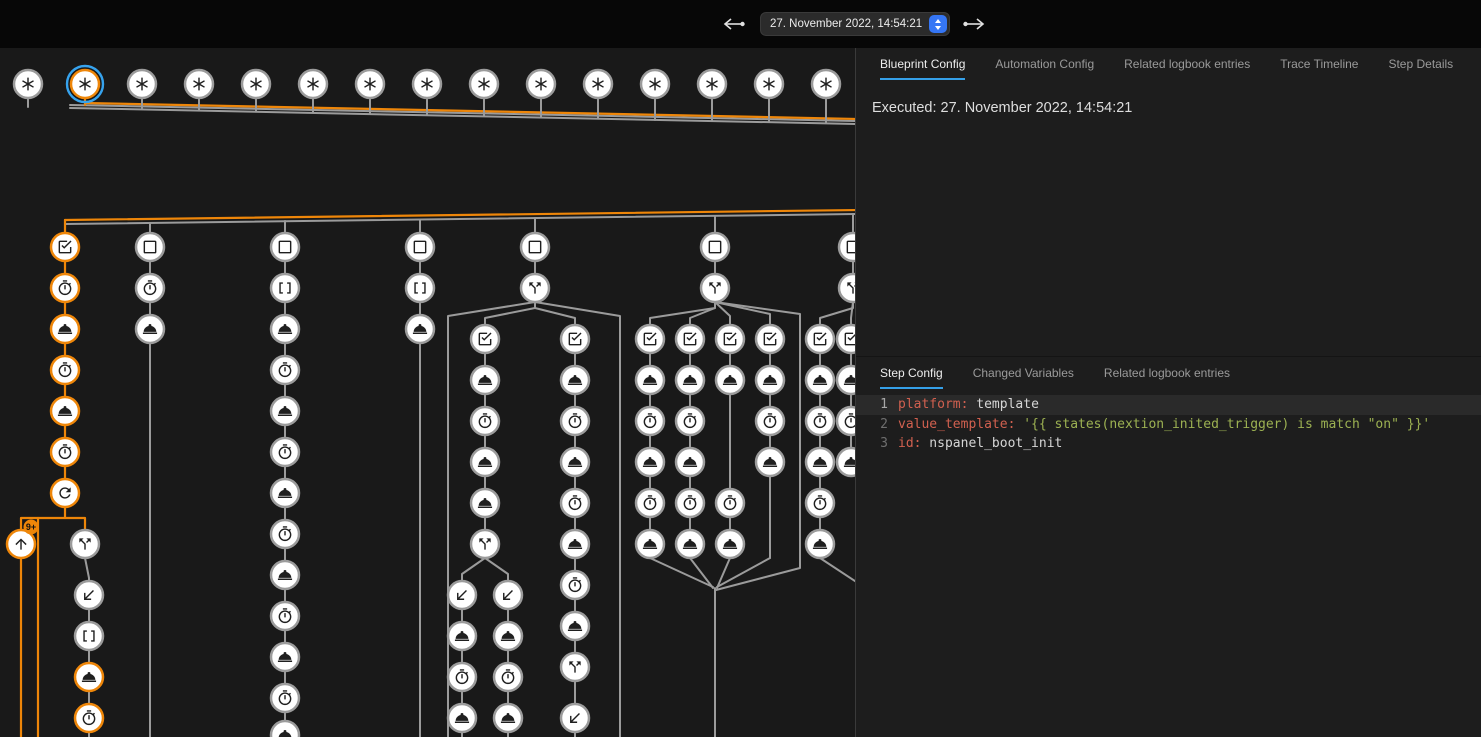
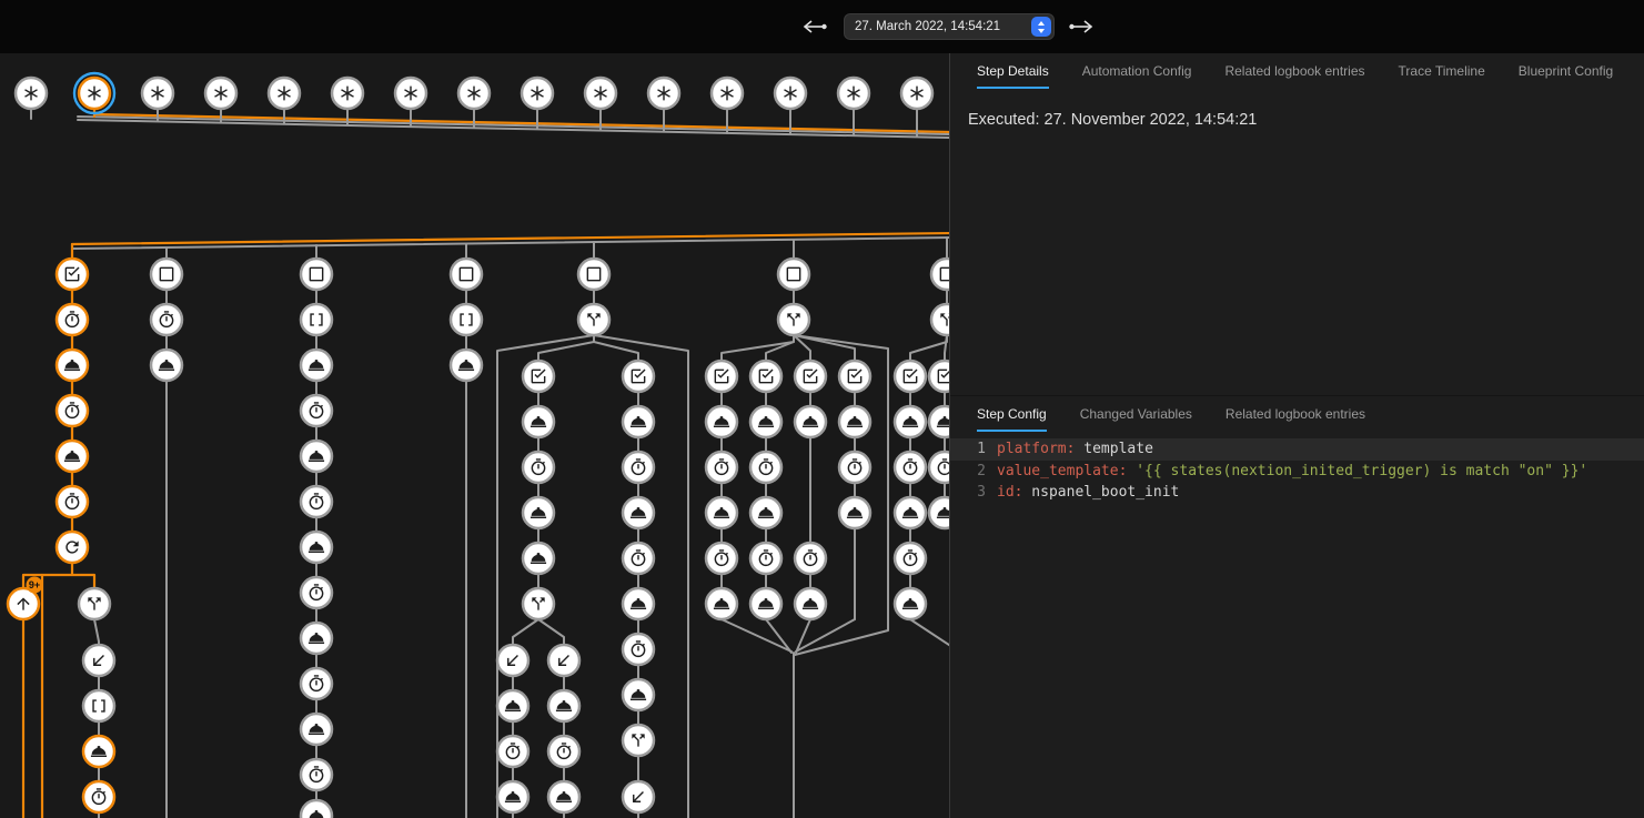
  9+
- 27. November 2022, 14:54:21
+ 27. March 2022, 14:54:21
- Blueprint Config
+ Step Details
  Automation Config
  Related logbook entries
  Trace Timeline
- Step Details
+ Blueprint Config
  Executed: 27. November 2022, 14:54:21
  Step Config
  Changed Variables
  Related logbook entries
  1
  platform: template
  2
  value_template: '{{ states(nextion_inited_trigger) is match "on" }}'
  3
  id: nspanel_boot_init
